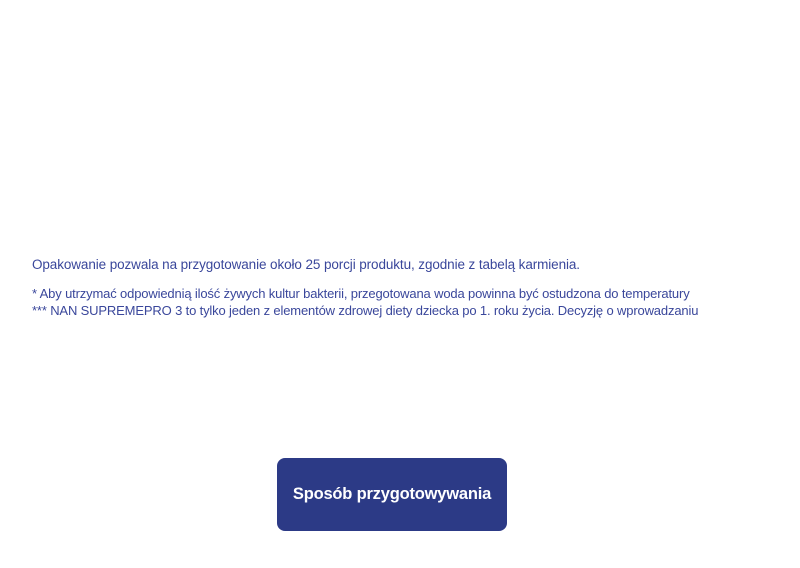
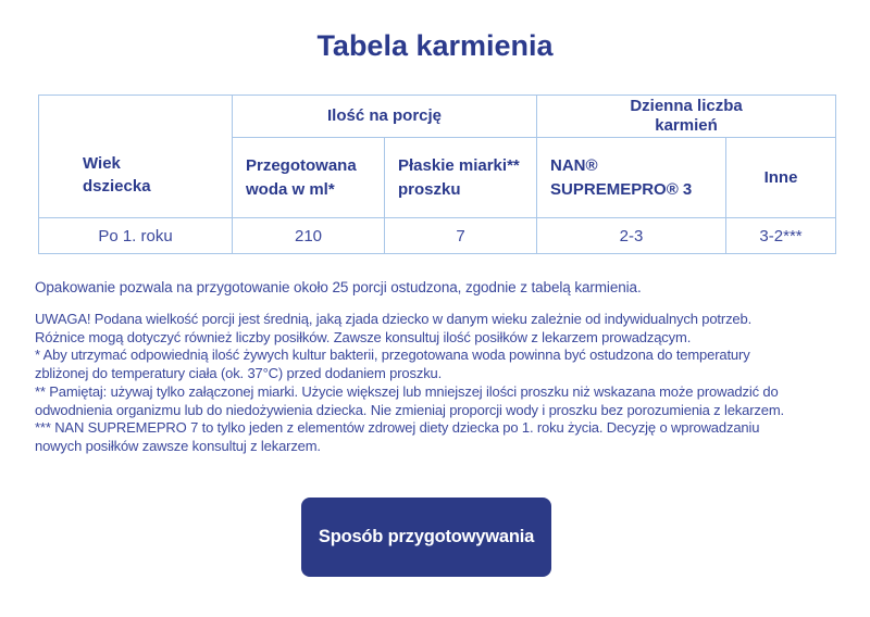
+ Tabela karmienia
+ Wiek dsziecka	Ilość na porcję	Dzienna liczba karmień
+ Przegotowana woda w ml*	Płaskie miarki** proszku	NAN® SUPREMEPRO® 3	Inne
+ Po 1. roku	210	7	2-3	3-2***
- Opakowanie pozwala na przygotowanie około 25 porcji produktu, zgodnie z tabelą karmienia.
+ Opakowanie pozwala na przygotowanie około 25 porcji ostudzona, zgodnie z tabelą karmienia.
+ UWAGA! Podana wielkość porcji jest średnią, jaką zjada dziecko w danym wieku zależnie od indywidualnych potrzeb.
+ Różnice mogą dotyczyć również liczby posiłków. Zawsze konsultuj ilość posiłków z lekarzem prowadzącym.
  * Aby utrzymać odpowiednią ilość żywych kultur bakterii, przegotowana woda powinna być ostudzona do temperatury
+ zbliżonej do temperatury ciała (ok. 37°C) przed dodaniem proszku.
+ ** Pamiętaj: używaj tylko załączonej miarki. Użycie większej lub mniejszej ilości proszku niż wskazana może prowadzić do
+ odwodnienia organizmu lub do niedożywienia dziecka. Nie zmieniaj proporcji wody i proszku bez porozumienia z lekarzem.
- *** NAN SUPREMEPRO 3 to tylko jeden z elementów zdrowej diety dziecka po 1. roku życia. Decyzję o wprowadzaniu
+ *** NAN SUPREMEPRO 7 to tylko jeden z elementów zdrowej diety dziecka po 1. roku życia. Decyzję o wprowadzaniu
+ nowych posiłków zawsze konsultuj z lekarzem.
  Sposób przygotowywania
